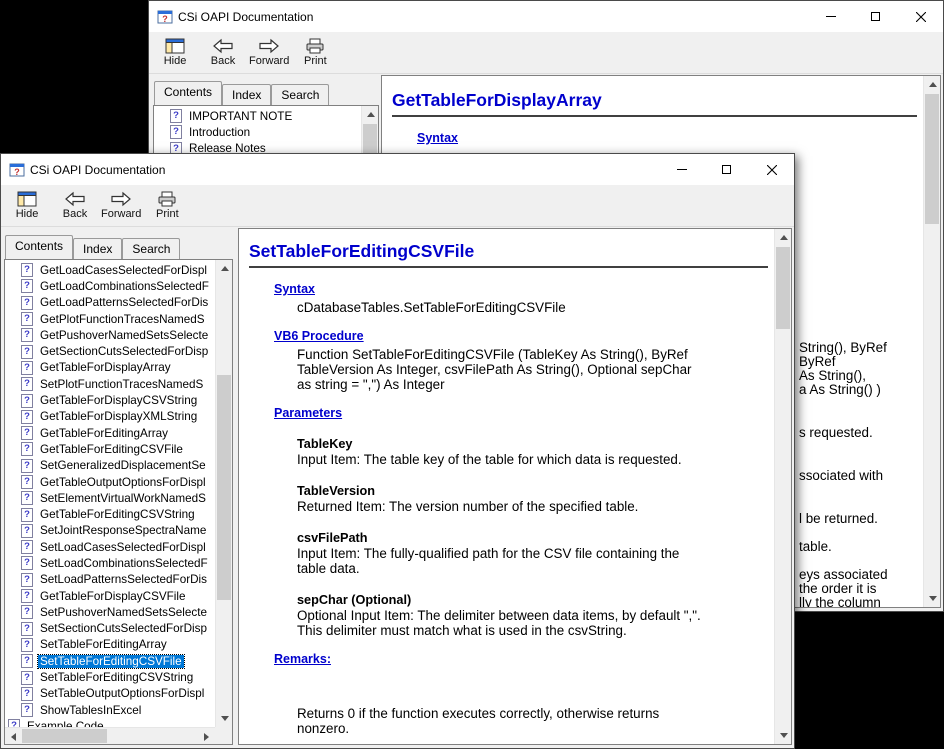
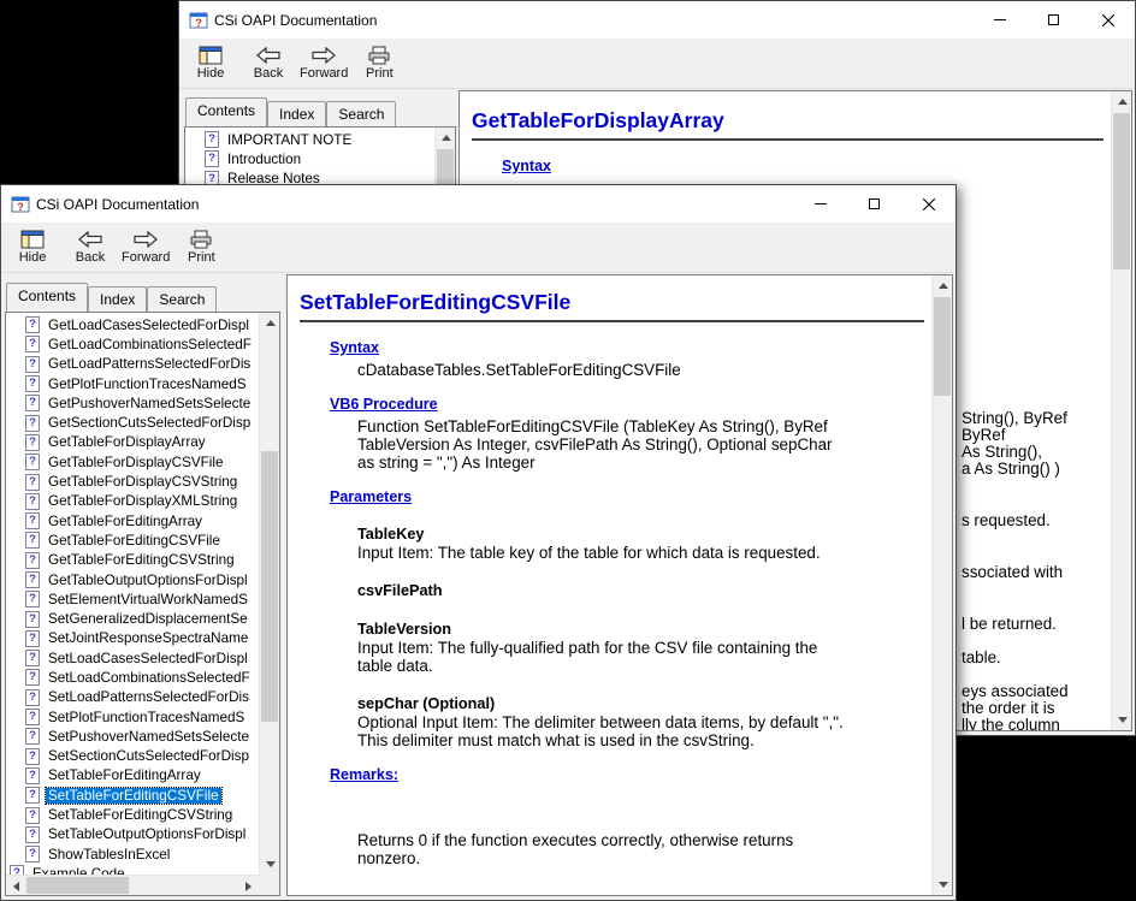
  ?
  CSi OAPI Documentation
  Hide
  Back
  Forward
  Print
  Contents
  Index
  Search
  ?
  IMPORTANT NOTE
  ?
  Introduction
  ?
  Release Notes
  GetTableForDisplayArray
  Syntax
  String(), ByRef
  ByRef
  As String(),
  a As String() )
  s requested.
  ssociated with
  l be returned.
  table.
  eys associated
  the order it is
  lly the column
  ?
  CSi OAPI Documentation
  Hide
  Back
  Forward
  Print
  Contents
  Index
  Search
  ?
  GetLoadCasesSelectedForDispl
  ?
  GetLoadCombinationsSelectedF
  ?
  GetLoadPatternsSelectedForDis
  ?
  GetPlotFunctionTracesNamedS
  ?
  GetPushoverNamedSetsSelecte
  ?
  GetSectionCutsSelectedForDisp
  ?
  GetTableForDisplayArray
  ?
- SetPlotFunctionTracesNamedS
+ GetTableForDisplayCSVFile
  ?
  GetTableForDisplayCSVString
  ?
  GetTableForDisplayXMLString
  ?
  GetTableForEditingArray
  ?
  GetTableForEditingCSVFile
  ?
- SetGeneralizedDisplacementSe
+ GetTableForEditingCSVString
  ?
  GetTableOutputOptionsForDispl
  ?
  SetElementVirtualWorkNamedS
  ?
- GetTableForEditingCSVString
+ SetGeneralizedDisplacementSe
  ?
  SetJointResponseSpectraName
  ?
  SetLoadCasesSelectedForDispl
  ?
  SetLoadCombinationsSelectedF
  ?
  SetLoadPatternsSelectedForDis
  ?
- GetTableForDisplayCSVFile
+ SetPlotFunctionTracesNamedS
  ?
  SetPushoverNamedSetsSelecte
  ?
  SetSectionCutsSelectedForDisp
  ?
  SetTableForEditingArray
  ?
  SetTableForEditingCSVFile
  ?
  SetTableForEditingCSVString
  ?
  SetTableOutputOptionsForDispl
  ?
  ShowTablesInExcel
  ?
  SetTableForEditingCSVFile
  Syntax
  cDatabaseTables.SetTableForEditingCSVFile
  VB6 Procedure
  Function SetTableForEditingCSVFile (TableKey As String(), ByRef
  TableVersion As Integer, csvFilePath As String(), Optional sepChar
  as string = ",") As Integer
  Parameters
  TableKey
  Input Item: The table key of the table for which data is requested.
- TableVersion
+ csvFilePath
- Returned Item: The version number of the specified table.
- csvFilePath
+ TableVersion
  Input Item: The fully-qualified path for the CSV file containing the
  table data.
  sepChar (Optional)
  Optional Input Item: The delimiter between data items, by default ",".
  This delimiter must match what is used in the csvString.
  Remarks:
  Returns 0 if the function executes correctly, otherwise returns
  nonzero.
